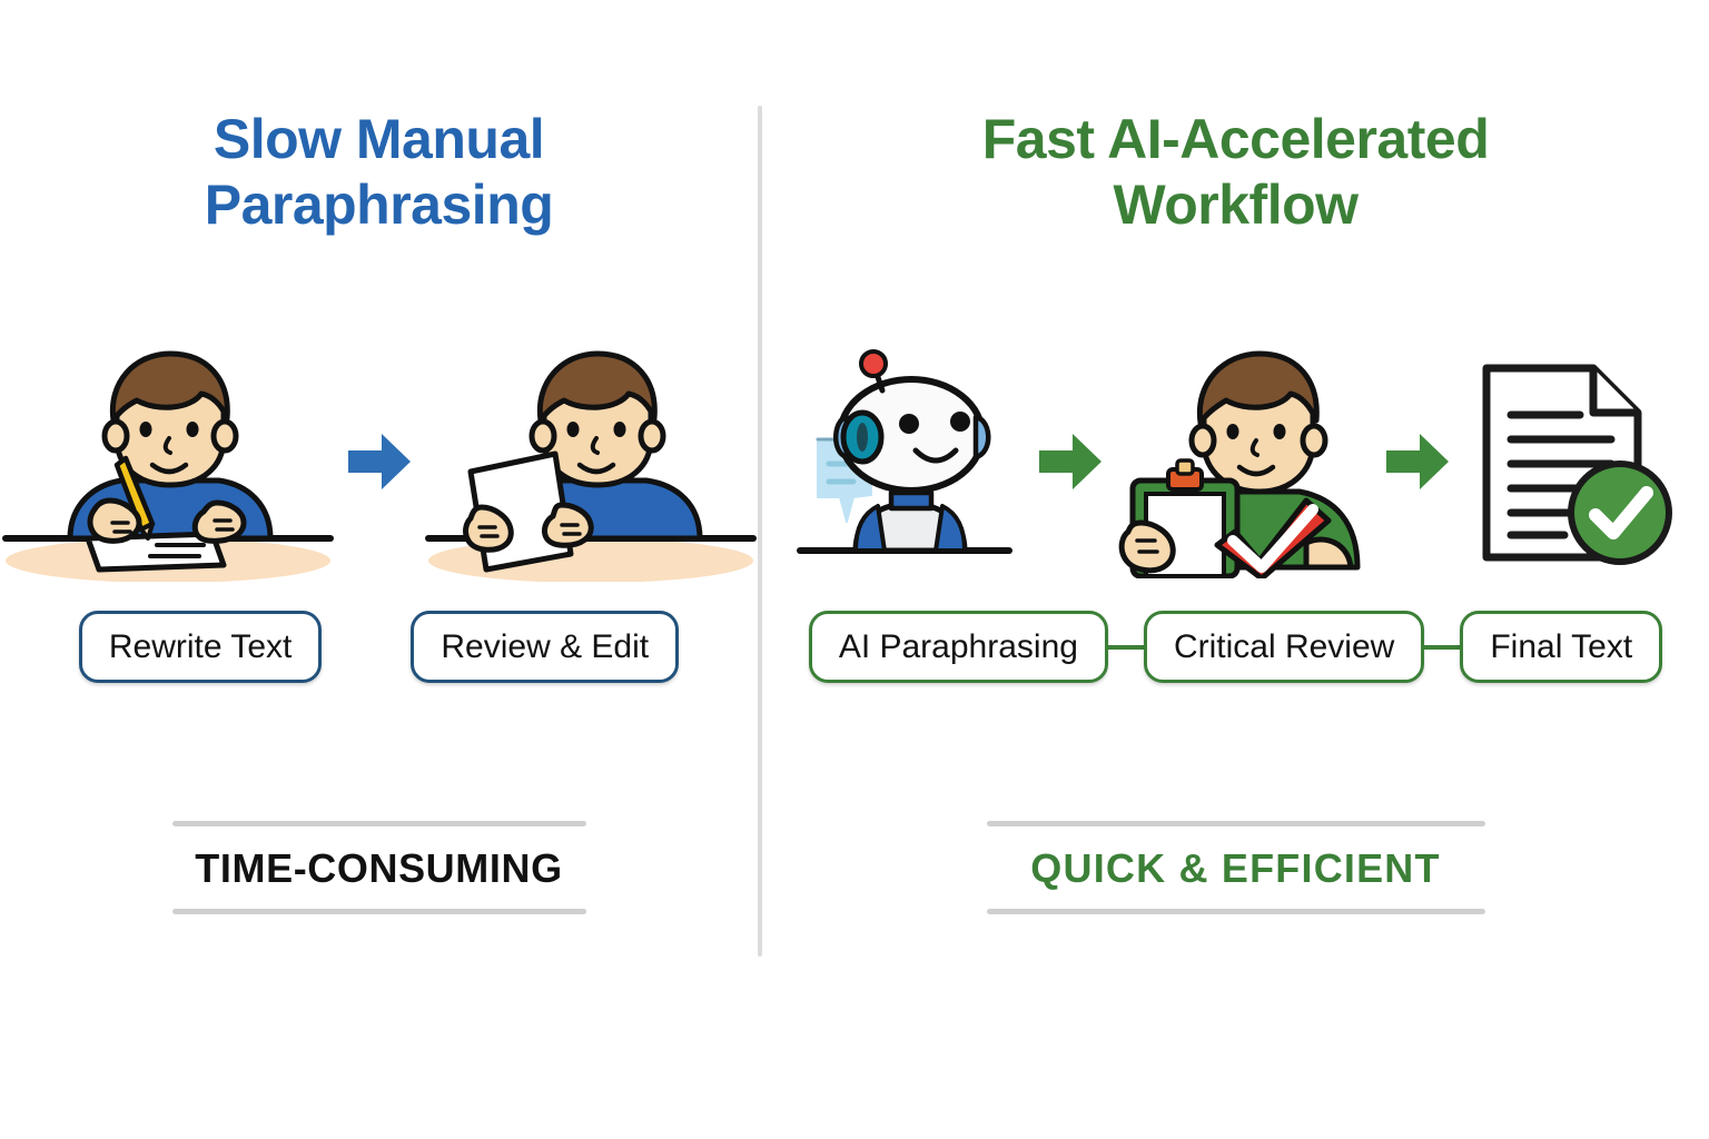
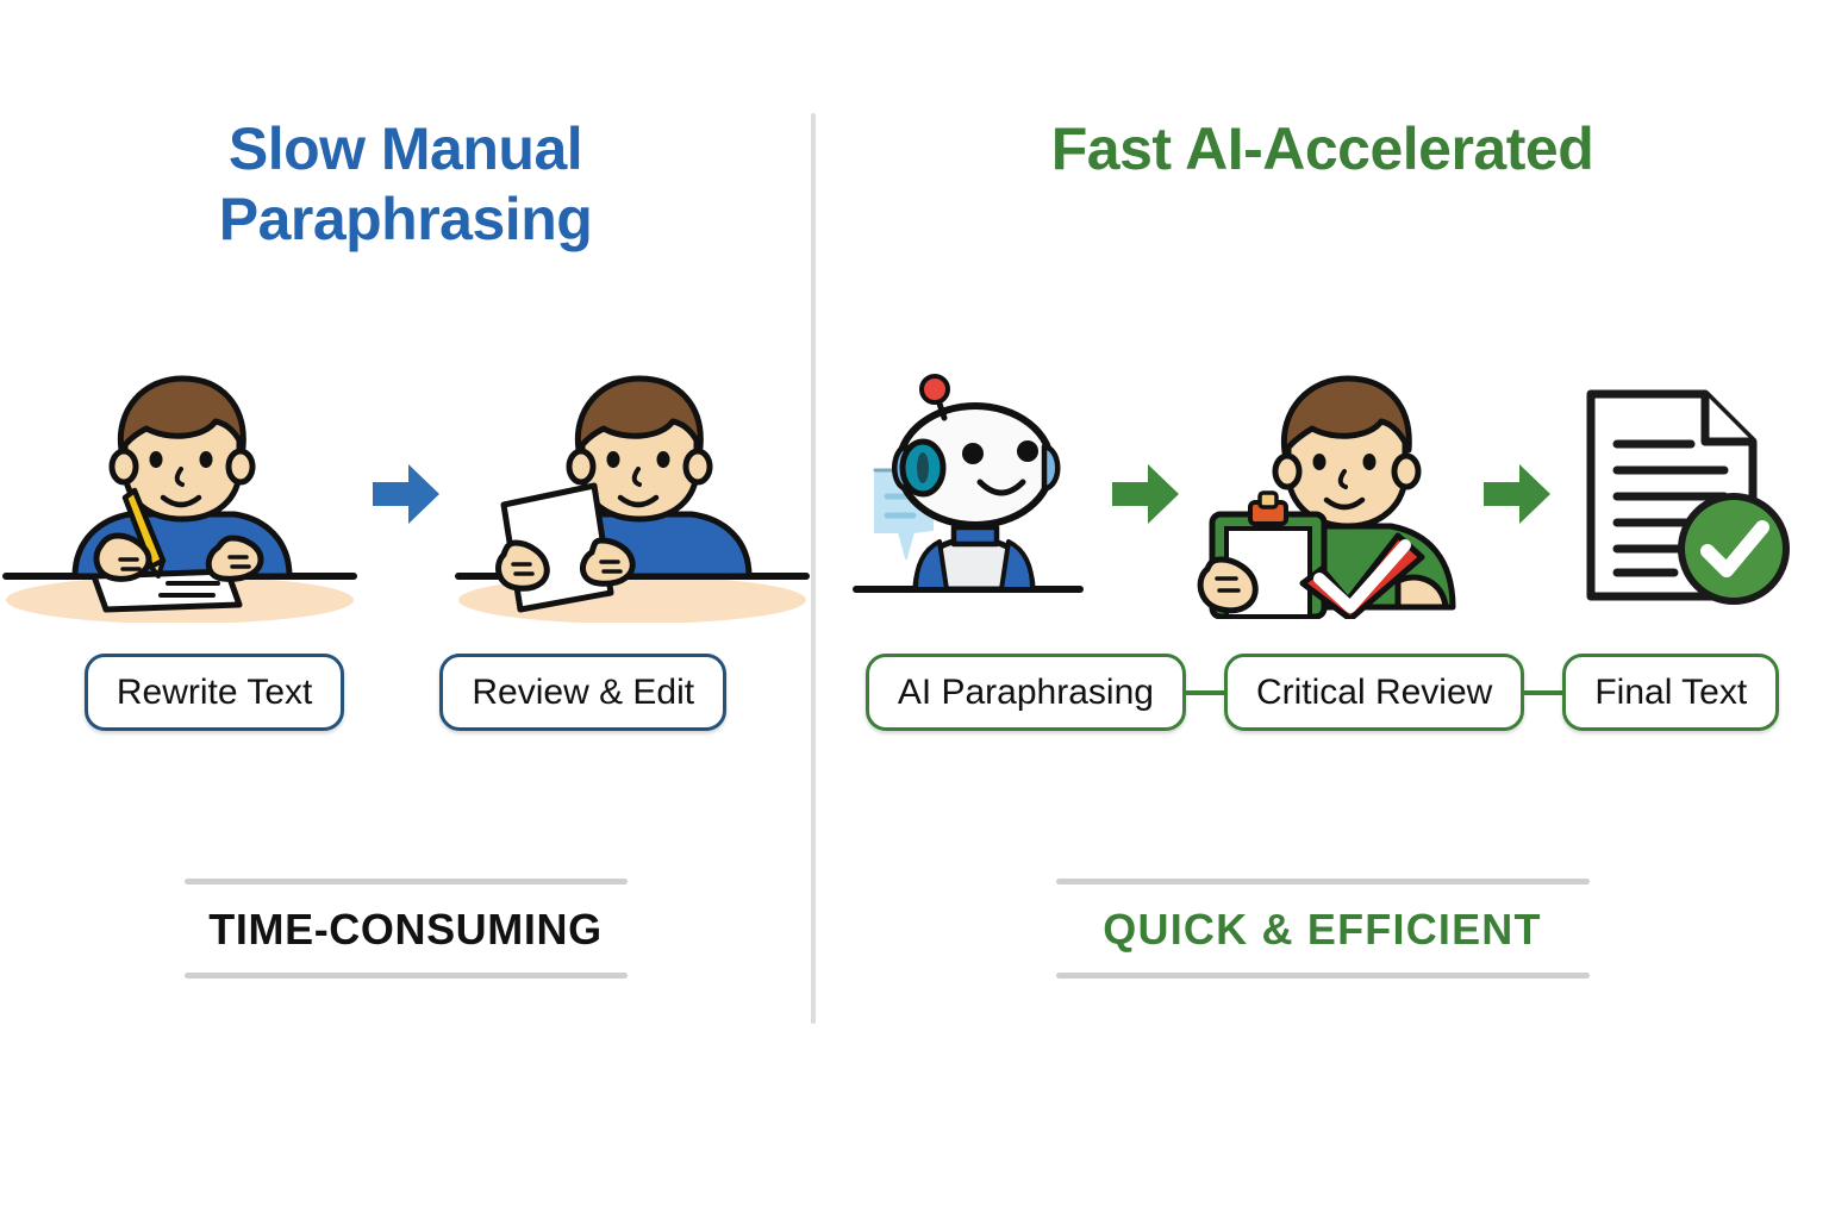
  Slow Manual
  Paraphrasing
  Rewrite Text
  Review & Edit
  TIME-CONSUMING
  Fast AI-Accelerated
- Workflow
  AI Paraphrasing
  Critical Review
  Final Text
  QUICK & EFFICIENT
